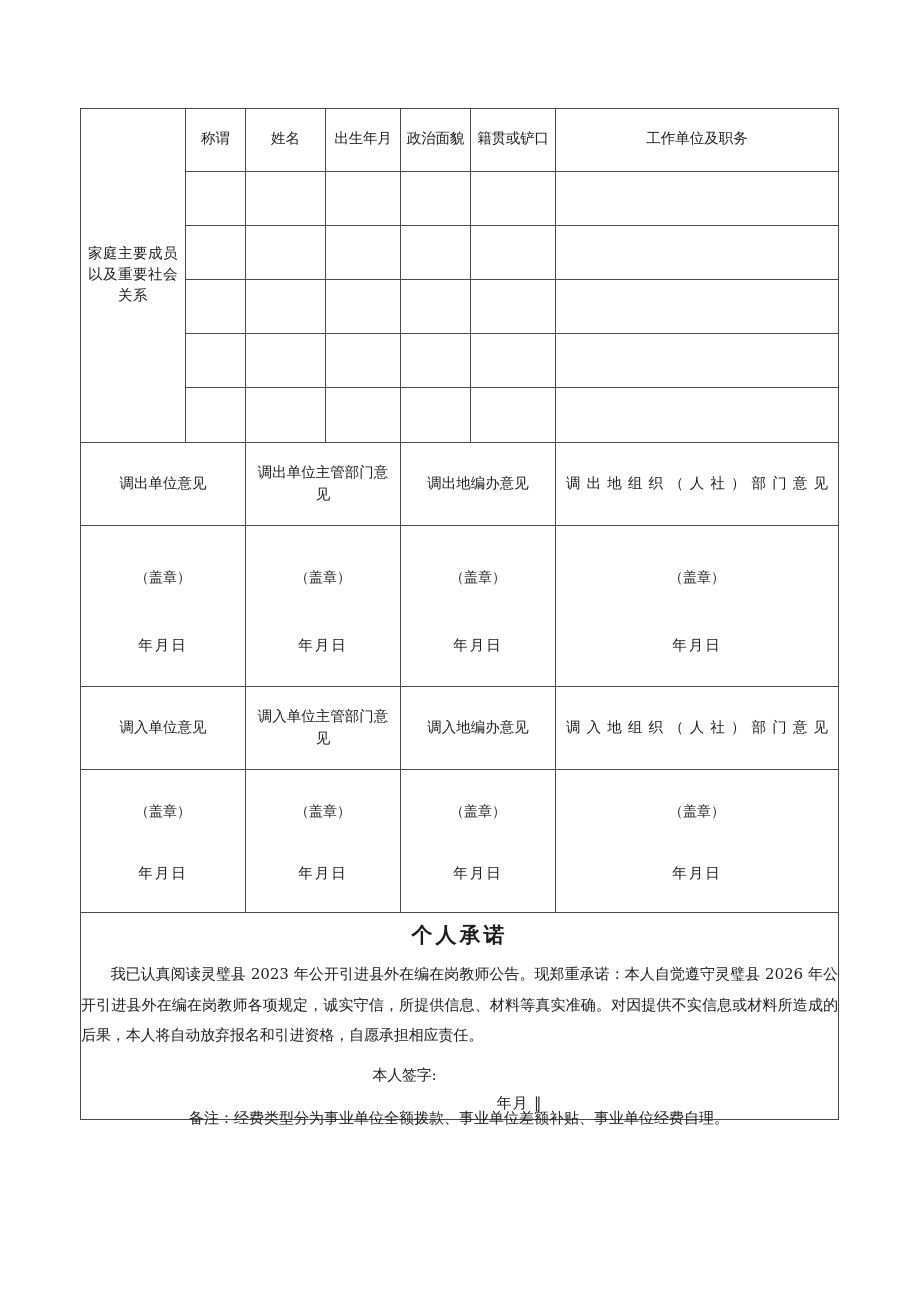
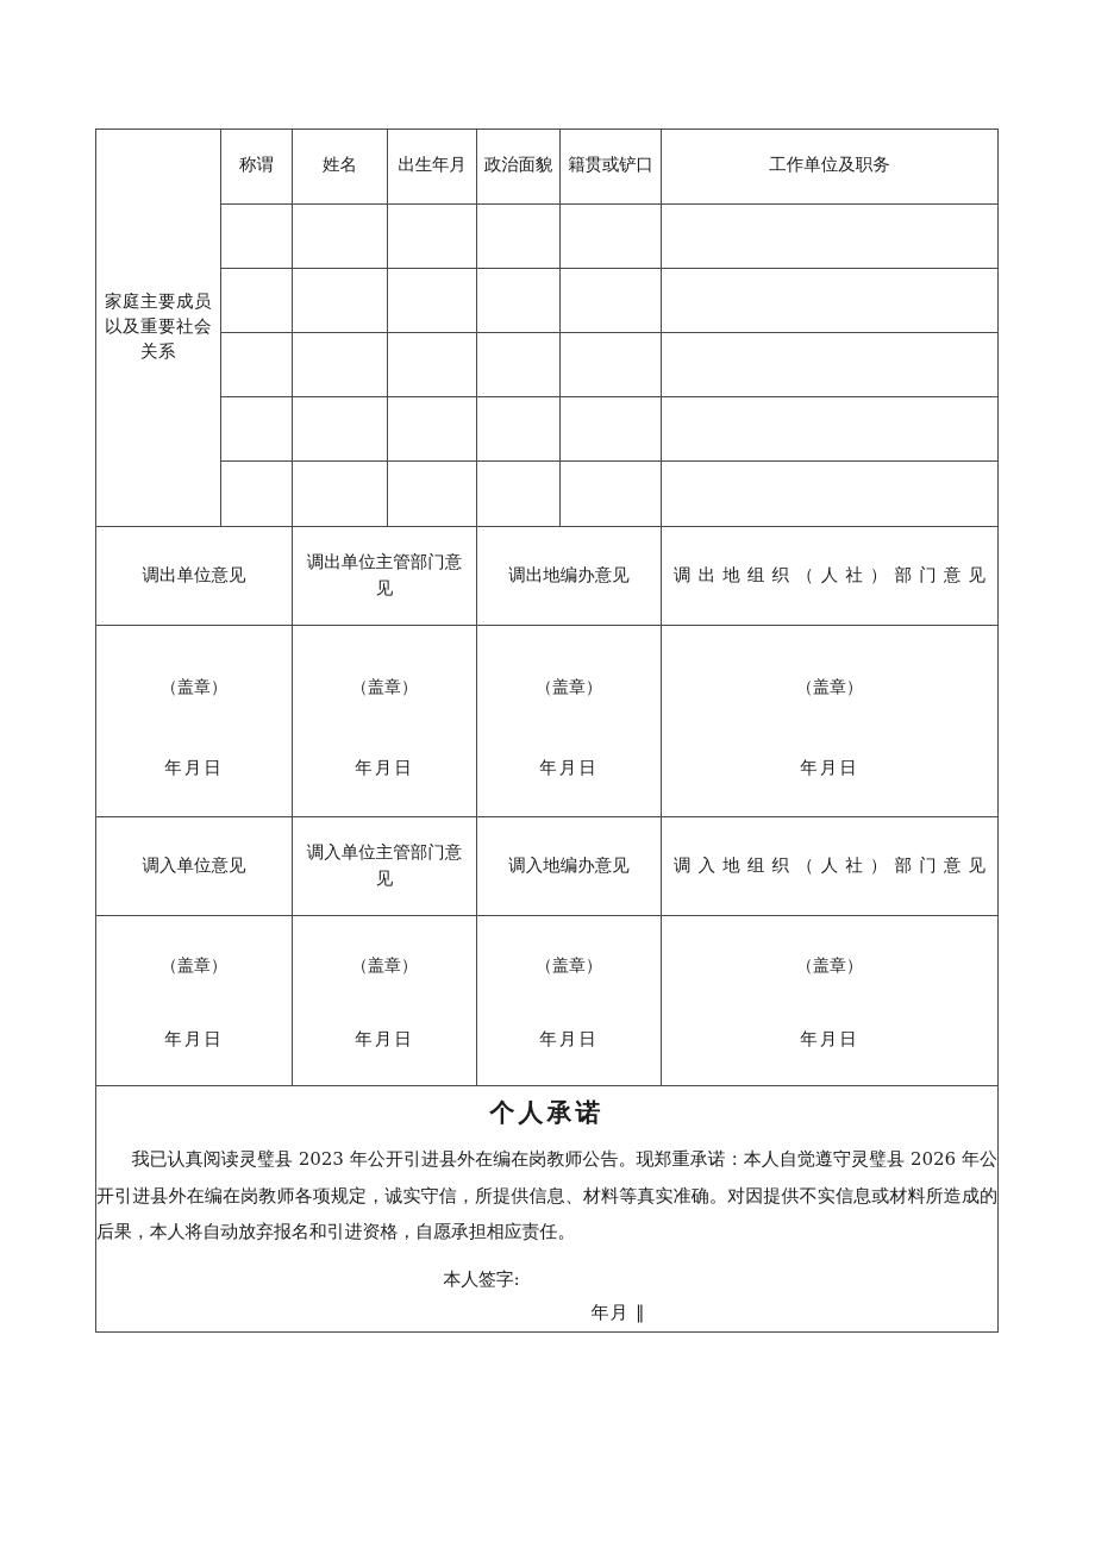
  家庭主要成员以及重要社会关系	称谓	姓名	出生年月	政治面貌	籍贯或铲口	工作单位及职务
  调出单位意见	调出单位主管部门意见	调出地编办意见	调出地组织（人社）部门意见
  （盖章） 年月日	（盖章） 年月日	（盖章） 年月日	（盖章） 年月日
  调入单位意见	调入单位主管部门意见	调入地编办意见	调入地组织（人社）部门意见
  （盖章） 年月日	（盖章） 年月日	（盖章） 年月日	（盖章） 年月日
  个人承诺 我已认真阅读灵璧县 2023 年公开引进县外在编在岗教师公告。现郑重承诺：本人自觉遵守灵璧县 2026 年公开引进县外在编在岗教师各项规定，诚实守信，所提供信息、材料等真实准确。对因提供不实信息或材料所造成的后果，本人将自动放弃报名和引进资格，自愿承担相应责任。 本人签字: 年月 ‖
- 备注：经费类型分为事业单位全额拨款、事业单位差额补贴、事业单位经费自理。
